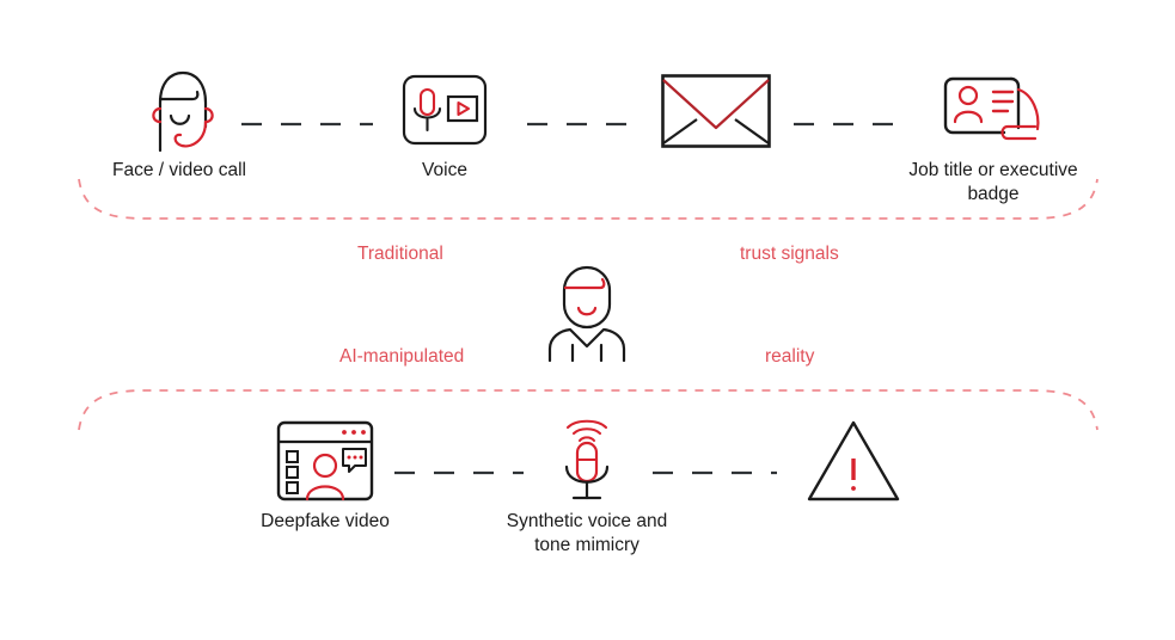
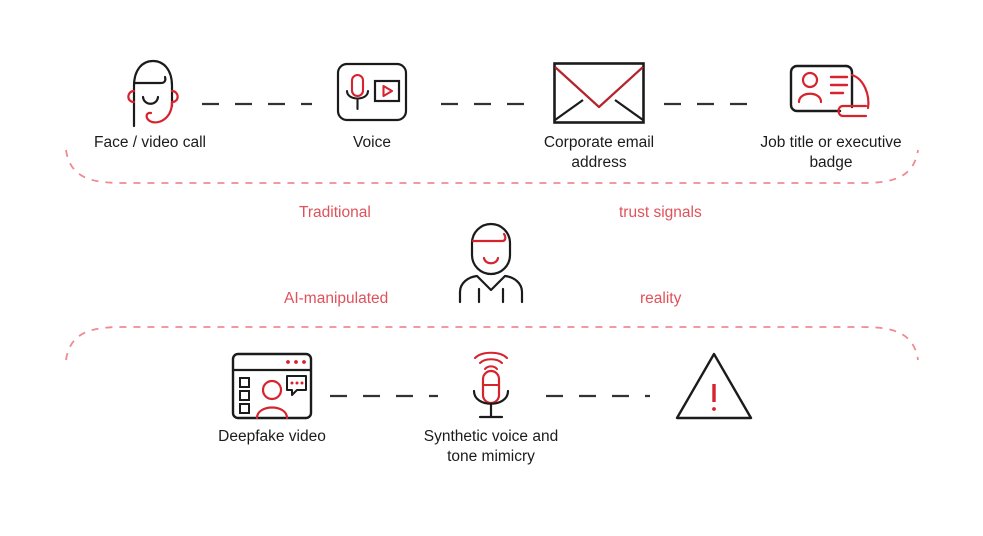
  Face / video call
  Voice
+ Corporate email
+ address
  Job title or executive
  badge
  Traditional
  trust signals
  AI-manipulated
  reality
  Deepfake video
  Synthetic voice and
  tone mimicry
